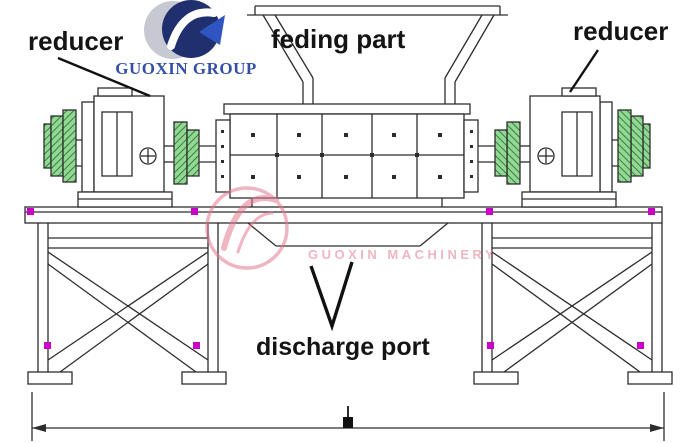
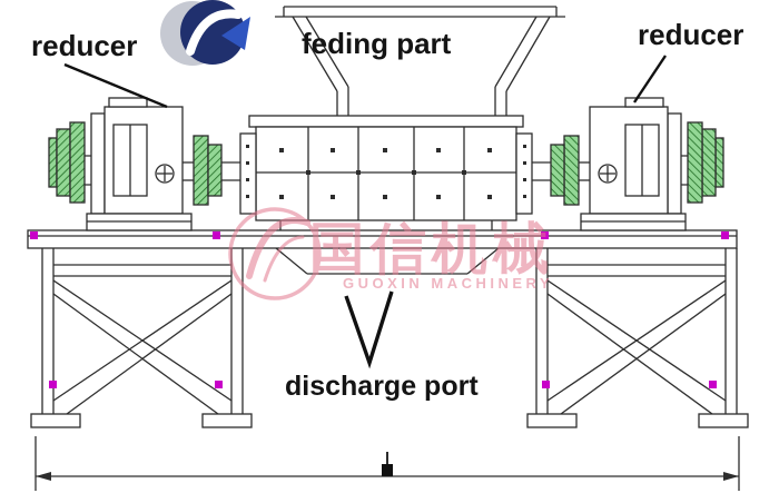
+ 国信机械
  GUOXIN MACHINERY
  reducer
  reducer
  feding part
  discharge port
- GUOXIN GROUP
